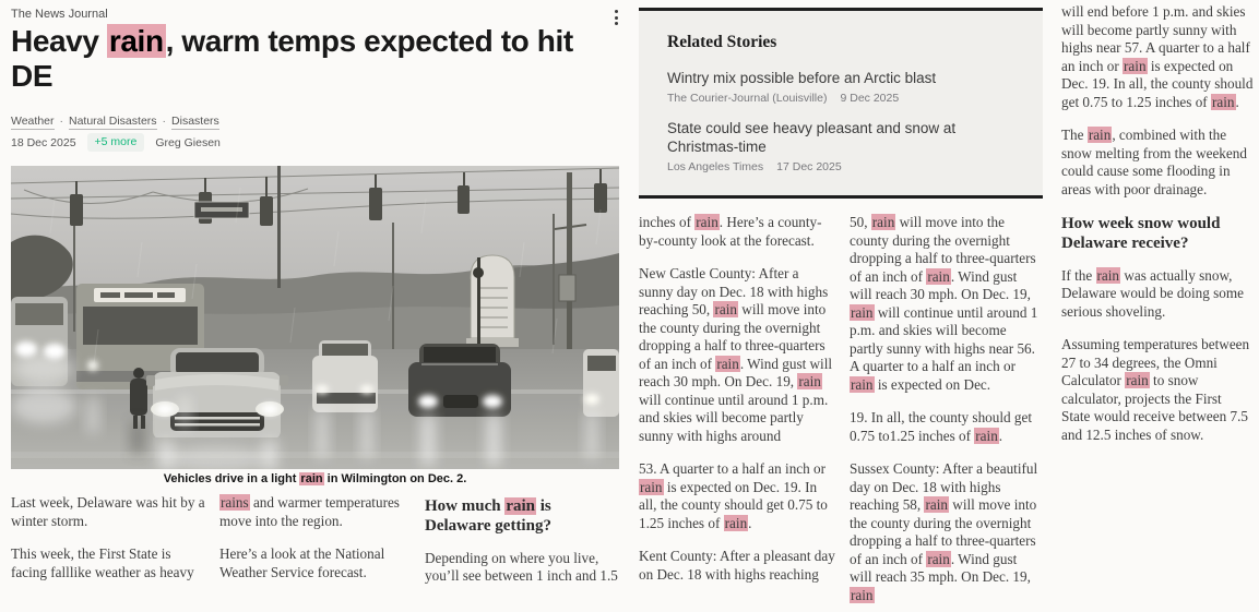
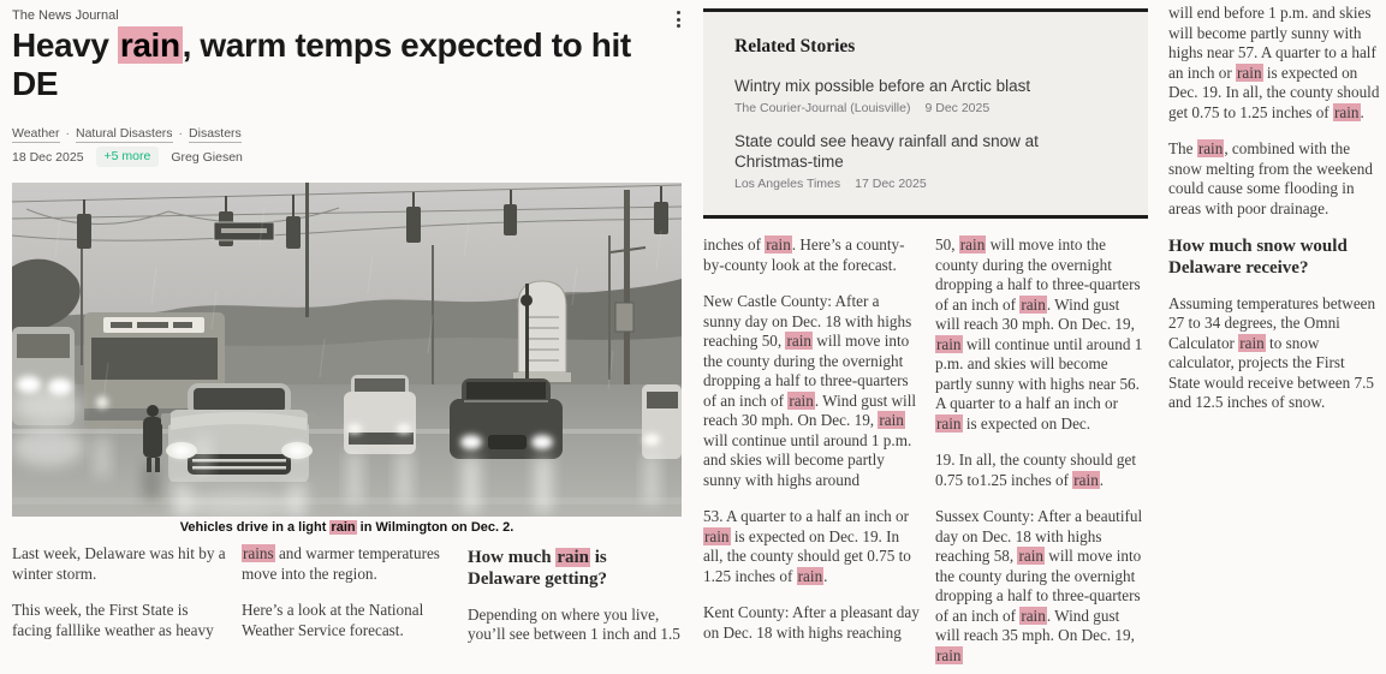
  The News Journal
  Heavy rain, warm temps expected to hit DE
  Weather · Natural Disasters · Disasters
  18 Dec 2025
  +5 more
  Greg Giesen
  Vehicles drive in a light rain in Wilmington on Dec. 2.
  Last week, Delaware was hit by a winter storm.
  This week, the First State is facing falllike weather as heavy
  rains and warmer temperatures move into the region.
  Here’s a look at the National Weather Service forecast.
  How much rain is Delaware getting?
  Depending on where you live, you’ll see between 1 inch and 1.5
  Related Stories
  Wintry mix possible before an Arctic blast
  The Courier-Journal (Louisville) 9 Dec 2025
- State could see heavy pleasant and snow at Christmas-time
+ State could see heavy rainfall and snow at Christmas-time
  Los Angeles Times 17 Dec 2025
  inches of rain. Here’s a county-by-county look at the forecast.
  New Castle County: After a sunny day on Dec. 18 with highs reaching 50, rain will move into the county during the overnight dropping a half to three-quarters of an inch of rain. Wind gust will reach 30 mph. On Dec. 19, rain will continue until around 1 p.m. and skies will become partly sunny with highs around
  53. A quarter to a half an inch or rain is expected on Dec. 19. In all, the county should get 0.75 to 1.25 inches of rain.
  Kent County: After a pleasant day on Dec. 18 with highs reaching
  50, rain will move into the county during the overnight dropping a half to three-quarters of an inch of rain. Wind gust will reach 30 mph. On Dec. 19, rain will continue until around 1 p.m. and skies will become partly sunny with highs near 56. A quarter to a half an inch or rain is expected on Dec.
  19. In all, the county should get 0.75 to1.25 inches of rain.
  Sussex County: After a beautiful day on Dec. 18 with highs reaching 58, rain will move into the county during the overnight dropping a half to three-quarters of an inch of rain. Wind gust will reach 35 mph. On Dec. 19, rain
  will end before 1 p.m. and skies will become partly sunny with highs near 57. A quarter to a half an inch or rain is expected on Dec. 19. In all, the county should get 0.75 to 1.25 inches of rain.
  The rain, combined with the snow melting from the weekend could cause some flooding in areas with poor drainage.
- How week snow would Delaware receive?
+ How much snow would Delaware receive?
- If the rain was actually snow, Delaware would be doing some serious shoveling.
  Assuming temperatures between 27 to 34 degrees, the Omni Calculator rain to snow calculator, projects the First State would receive between 7.5 and 12.5 inches of snow.
